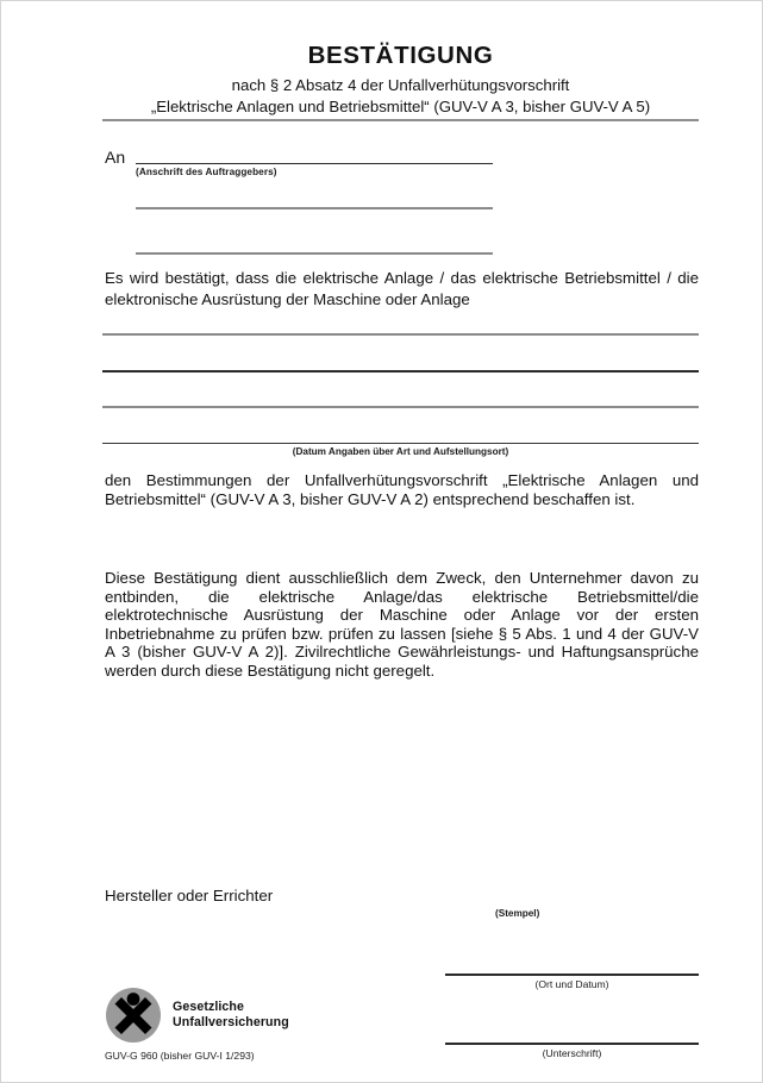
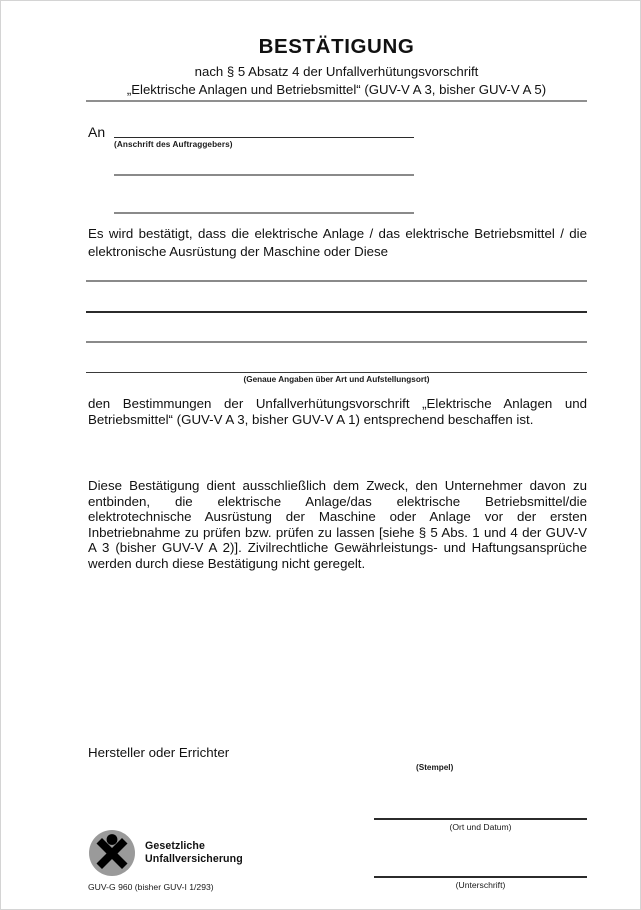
  BESTÄTIGUNG
- nach § 2 Absatz 4 der Unfallverhütungsvorschrift
+ nach § 5 Absatz 4 der Unfallverhütungsvorschrift
  „Elektrische Anlagen und Betriebsmittel“ (GUV-V A 3, bisher GUV-V A 5)
  An
  (Anschrift des Auftraggebers)
- Es wird bestätigt, dass die elektrische Anlage / das elektrische Betriebsmittel / die elektronische Ausrüstung der Maschine oder Anlage
+ Es wird bestätigt, dass die elektrische Anlage / das elektrische Betriebsmittel / die elektronische Ausrüstung der Maschine oder Diese
- (Datum Angaben über Art und Aufstellungsort)
+ (Genaue Angaben über Art und Aufstellungsort)
- den Bestimmungen der Unfallverhütungsvorschrift „Elektrische Anlagen und Betriebsmittel“ (GUV-V A 3, bisher GUV-V A 2) entsprechend beschaffen ist.
+ den Bestimmungen der Unfallverhütungsvorschrift „Elektrische Anlagen und Betriebsmittel“ (GUV-V A 3, bisher GUV-V A 1) entsprechend beschaffen ist.
  Diese Bestätigung dient ausschließlich dem Zweck, den Unternehmer davon zu entbinden, die elektrische Anlage/das elektrische Betriebsmittel/die elektrotechnische Ausrüstung der Maschine oder Anlage vor der ersten Inbetriebnahme zu prüfen bzw. prüfen zu lassen [siehe § 5 Abs. 1 und 4 der GUV-V A 3 (bisher GUV-V A 2)]. Zivilrechtliche Gewährleistungs- und Haftungsansprüche werden durch diese Bestätigung nicht geregelt.
  Hersteller oder Errichter
  (Stempel)
  (Ort und Datum)
  (Unterschrift)
  Gesetzliche
  Unfallversicherung
  GUV-G 960 (bisher GUV-I 1/293)
